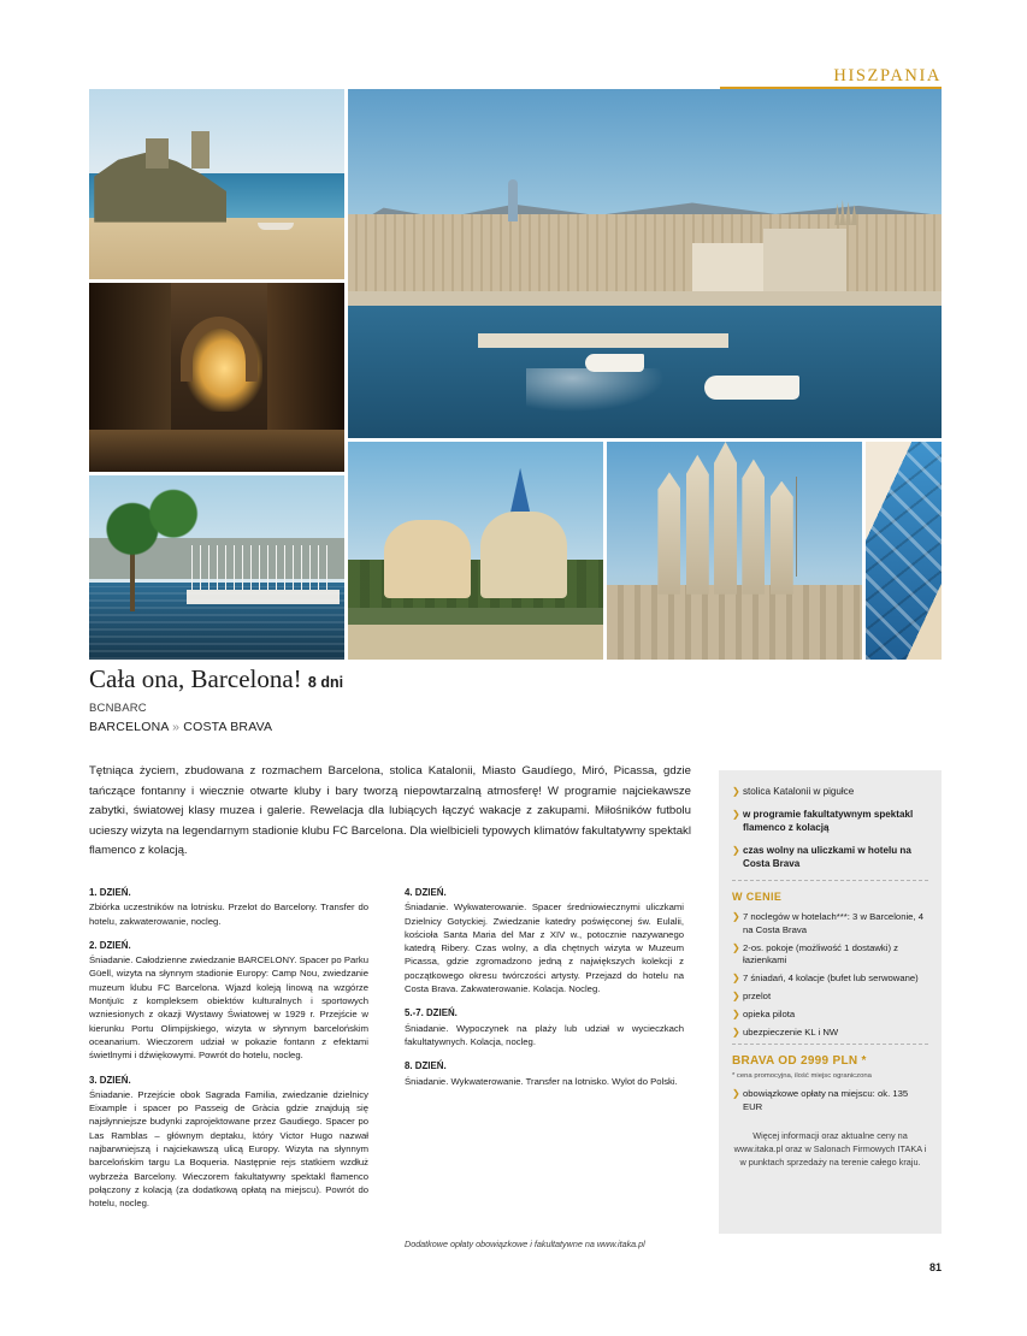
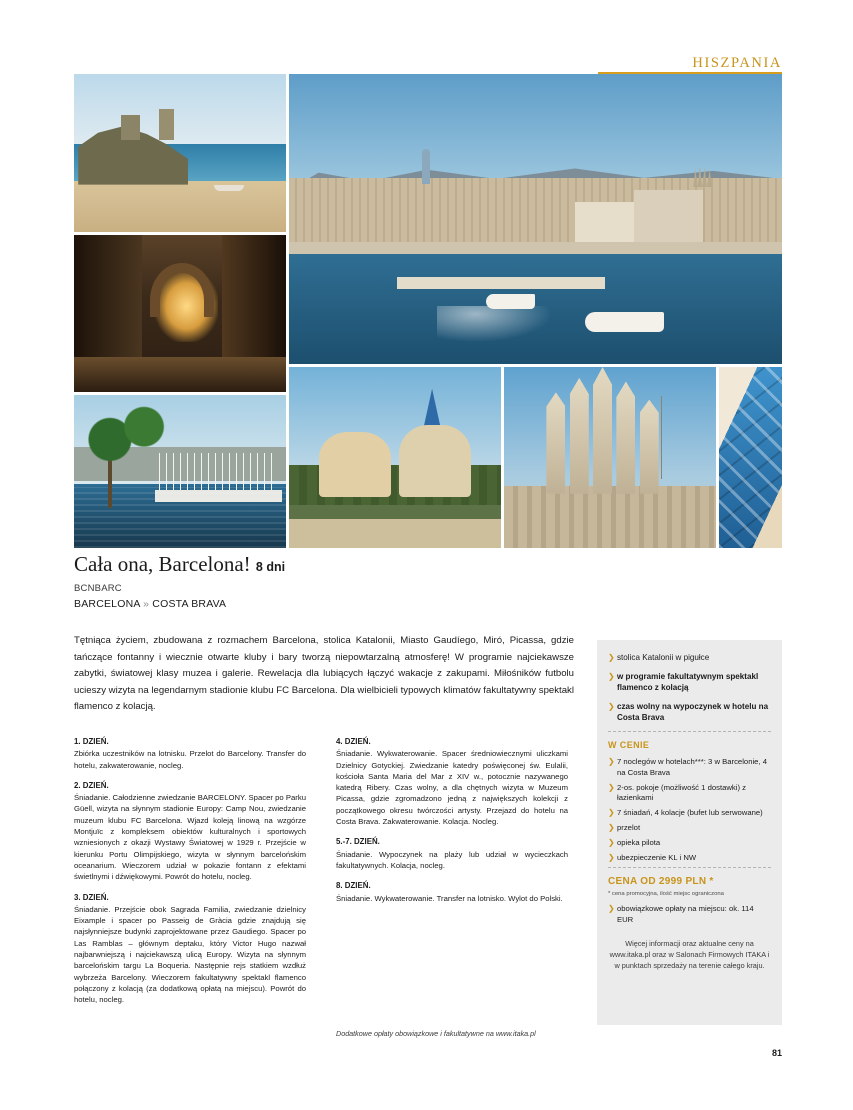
  HISZPANIA
  Cała ona, Barcelona! 8 dni
  BCNBARC
  BARCELONA » COSTA BRAVA
  Tętniąca życiem, zbudowana z rozmachem Barcelona, stolica Katalonii, Miasto Gaudíego, Miró, Picassa, gdzie tańczące fontanny i wiecznie otwarte kluby i bary tworzą niepowtarzalną atmosferę! W programie najciekawsze zabytki, światowej klasy muzea i galerie. Rewelacja dla lubiących łączyć wakacje z zakupami. Miłośników futbolu ucieszy wizyta na legendarnym stadionie klubu FC Barcelona. Dla wielbicieli typowych klimatów fakultatywny spektakl flamenco z kolacją.
  1. DZIEŃ.
  Zbiórka uczestników na lotnisku. Przelot do Barcelony. Transfer do hotelu, zakwaterowanie, nocleg.
  2. DZIEŃ.
  Śniadanie. Całodzienne zwiedzanie BARCELONY. Spacer po Parku Güell, wizyta na słynnym stadionie Europy: Camp Nou, zwiedzanie muzeum klubu FC Barcelona. Wjazd koleją linową na wzgórze Montjuïc z kompleksem obiektów kulturalnych i sportowych wzniesionych z okazji Wystawy Światowej w 1929 r. Przejście w kierunku Portu Olimpijskiego, wizyta w słynnym barcelońskim oceanarium. Wieczorem udział w pokazie fontann z efektami świetlnymi i dźwiękowymi. Powrót do hotelu, nocleg.
  3. DZIEŃ.
  Śniadanie. Przejście obok Sagrada Familia, zwiedzanie dzielnicy Eixample i spacer po Passeig de Gràcia gdzie znajdują się najsłynniejsze budynki zaprojektowane przez Gaudiego. Spacer po Las Ramblas – głównym deptaku, który Victor Hugo nazwał najbarwniejszą i najciekawszą ulicą Europy. Wizyta na słynnym barcelońskim targu La Boqueria. Następnie rejs statkiem wzdłuż wybrzeża Barcelony. Wieczorem fakultatywny spektakl flamenco połączony z kolacją (za dodatkową opłatą na miejscu). Powrót do hotelu, nocleg.
  4. DZIEŃ.
  Śniadanie. Wykwaterowanie. Spacer średniowiecznymi uliczkami Dzielnicy Gotyckiej. Zwiedzanie katedry poświęconej św. Eulalii, kościoła Santa Maria del Mar z XIV w., potocznie nazywanego katedrą Ribery. Czas wolny, a dla chętnych wizyta w Muzeum Picassa, gdzie zgromadzono jedną z największych kolekcji z początkowego okresu twórczości artysty. Przejazd do hotelu na Costa Brava. Zakwaterowanie. Kolacja. Nocleg.
  5.-7. DZIEŃ.
  Śniadanie. Wypoczynek na plaży lub udział w wycieczkach fakultatywnych. Kolacja, nocleg.
  8. DZIEŃ.
  Śniadanie. Wykwaterowanie. Transfer na lotnisko. Wylot do Polski.
  Dodatkowe opłaty obowiązkowe i fakultatywne na www.itaka.pl
  ❯
  stolica Katalonii w pigułce
  ❯
  w programie fakultatywnym spektakl flamenco z kolacją
  ❯
- czas wolny na uliczkami w hotelu na Costa Brava
+ czas wolny na wypoczynek w hotelu na Costa Brava
  W CENIE
  ❯
  7 noclegów w hotelach***: 3 w Barcelonie, 4 na Costa Brava
  ❯
  2-os. pokoje (możliwość 1 dostawki) z łazienkami
  ❯
  7 śniadań, 4 kolacje (bufet lub serwowane)
  ❯
  przelot
  ❯
  opieka pilota
  ❯
  ubezpieczenie KL i NW
- BRAVA OD 2999 PLN *
+ CENA OD 2999 PLN *
  ❯
- obowiązkowe opłaty na miejscu: ok. 135 EUR
+ obowiązkowe opłaty na miejscu: ok. 114 EUR
  Więcej informacji oraz aktualne ceny na www.itaka.pl oraz w Salonach Firmowych ITAKA i w punktach sprzedaży na terenie całego kraju.
  81
